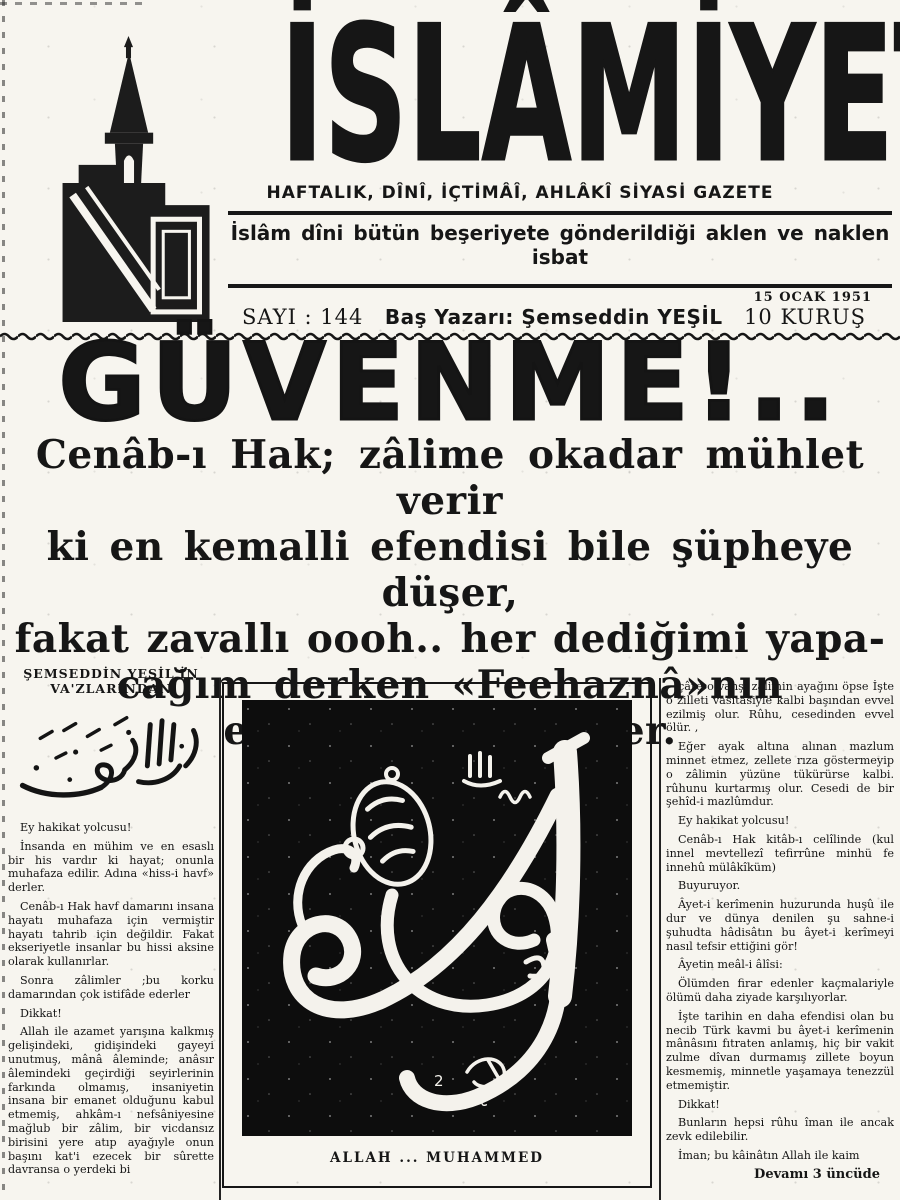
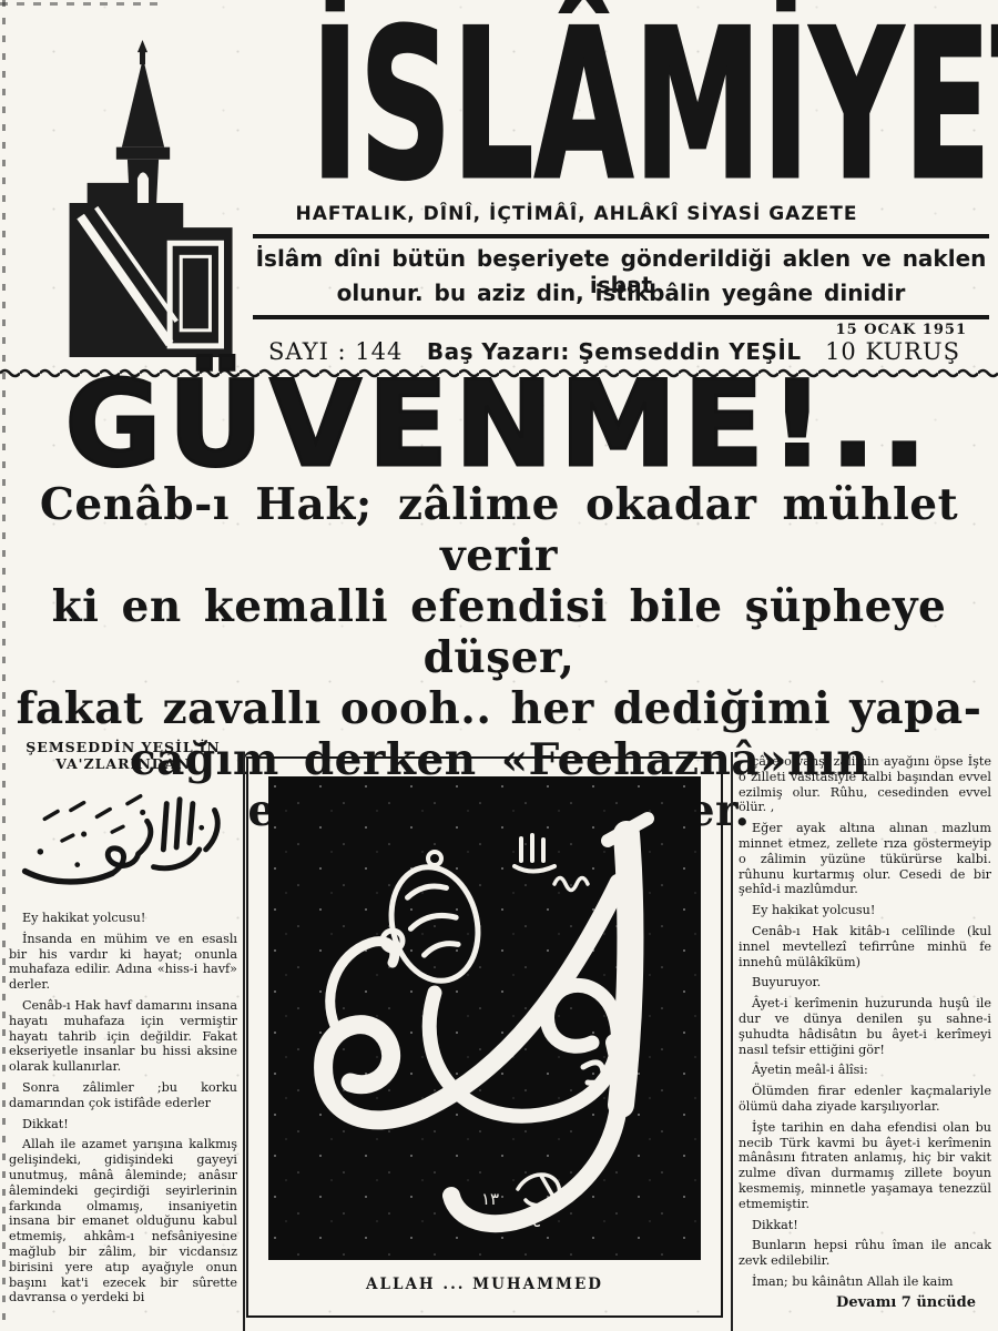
  İSLÂMİYE
  HAFTALIK, DÎNÎ, İÇTİMÂÎ, AHLÂKÎ SİYASİ GAZETE
  İslâm dîni bütün beşeriyete gönderildiği aklen ve naklen isbat
+ olunur. bu aziz din, istikbâlin yegâne dinidir
  15 OCAK 1951
  SAYI : 144
  Baş Yazarı: Şemseddin YEŞİL
  10 KURUŞ
  GÜVENME!..
  Cenâb-ı Hak; zâlime okadar mühlet verir
  ki en kemalli efendisi bile şüpheye düşer,
  fakat zavallı oooh.. her dediğimi yapa-
  cağım derken «Feehaznâ»nın
  ŞEMSEDDİN YEŞİL'İN
  VA'ZLARINDAN
  Ey hakikat yolcusu!
  İnsanda en mühim ve en esaslı bir his vardır ki hayat; onunla muhafaza edilir. Adına «hiss-i havf» derler.
  Cenâb-ı Hak havf damarını insana hayatı muhafaza için vermiştir hayatı tahrib için değildir. Fakat ekseriyetle insanlar bu hissi aksine olarak kullanırlar.
  Sonra zâlimler ;bu korku damarından çok istifâde ederler
  Dikkat!
  Allah ile azamet yarışına kalkmış gelişindeki, gidişindeki gayeyi unutmuş, mânâ âleminde; anâsır âlemindeki geçirdiği seyirlerinin farkında olmamış, insaniyetin insana bir emanet olduğunu kabul etmemiş, ahkâm-ı nefsâniyesine mağlub bir zâlim, bir vicdansız birisini yere atıp ayağıyle onun başını kat'i ezecek bir sûrette davransa o yerdeki bi
- 2
+ ١٣
  ٢٤
  ALLAH ... MUHAMMED
  çâre o vahşî zâlimin ayağını öpse İşte o zilleti vasıtasiyle kalbi başından evvel ezilmiş olur. Rûhu, cesedinden evvel ölür. ,
  Eğer ayak altına alınan mazlum minnet etmez, zellete rıza göstermeyip o zâlimin yüzüne tükürürse kalbi. rûhunu kurtarmış olur. Cesedi de bir şehîd-i mazlûmdur.
  Ey hakikat yolcusu!
  Cenâb-ı Hak kitâb-ı celîlinde (kul innel mevtellezî tefirrûne minhü fe innehû mülâkîküm)
  Buyuruyor.
  Âyet-i kerîmenin huzurunda huşû ile dur ve dünya denilen şu sahne-i şuhudta hâdisâtın bu âyet-i kerîmeyi nasıl tefsir ettiğini gör!
  Âyetin meâl-i âlîsi:
  Ölümden firar edenler kaçmalariyle ölümü daha ziyade karşılıyorlar.
  İşte tarihin en daha efendisi olan bu necib Türk kavmi bu âyet-i kerîmenin mânâsını fıtraten anlamış, hiç bir vakit zulme dîvan durmamış zillete boyun kesmemiş, minnetle yaşamaya tenezzül etmemiştir.
  Dikkat!
  Bunların hepsi rûhu îman ile ancak zevk edilebilir.
  İman; bu kâinâtın Allah ile kaim
- Devamı 3 üncüde
+ Devamı 7 üncüde
